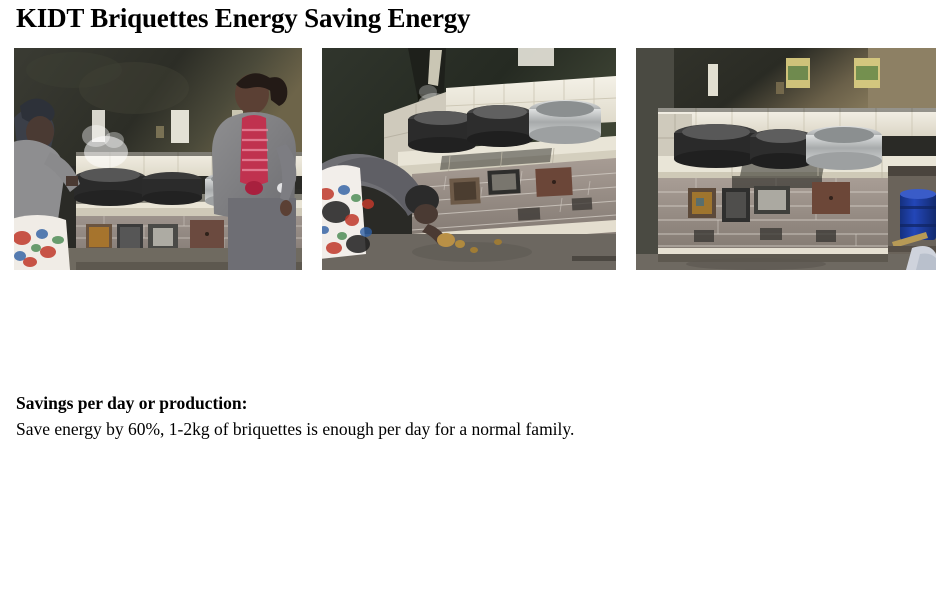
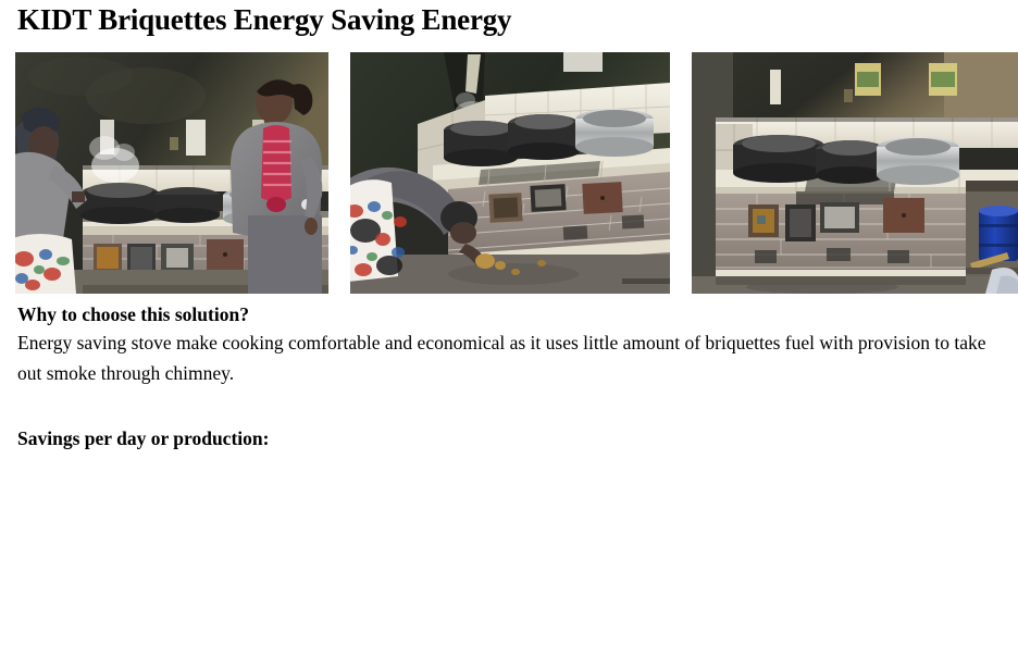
  KIDT Briquettes Energy Saving Energy
+ Why to choose this solution?
+ Energy saving stove make cooking comfortable and economical as it uses little amount of briquettes fuel with provision to take out smoke through chimney.
  Savings per day or production:
- Save energy by 60%, 1-2kg of briquettes is enough per day for a normal family.
